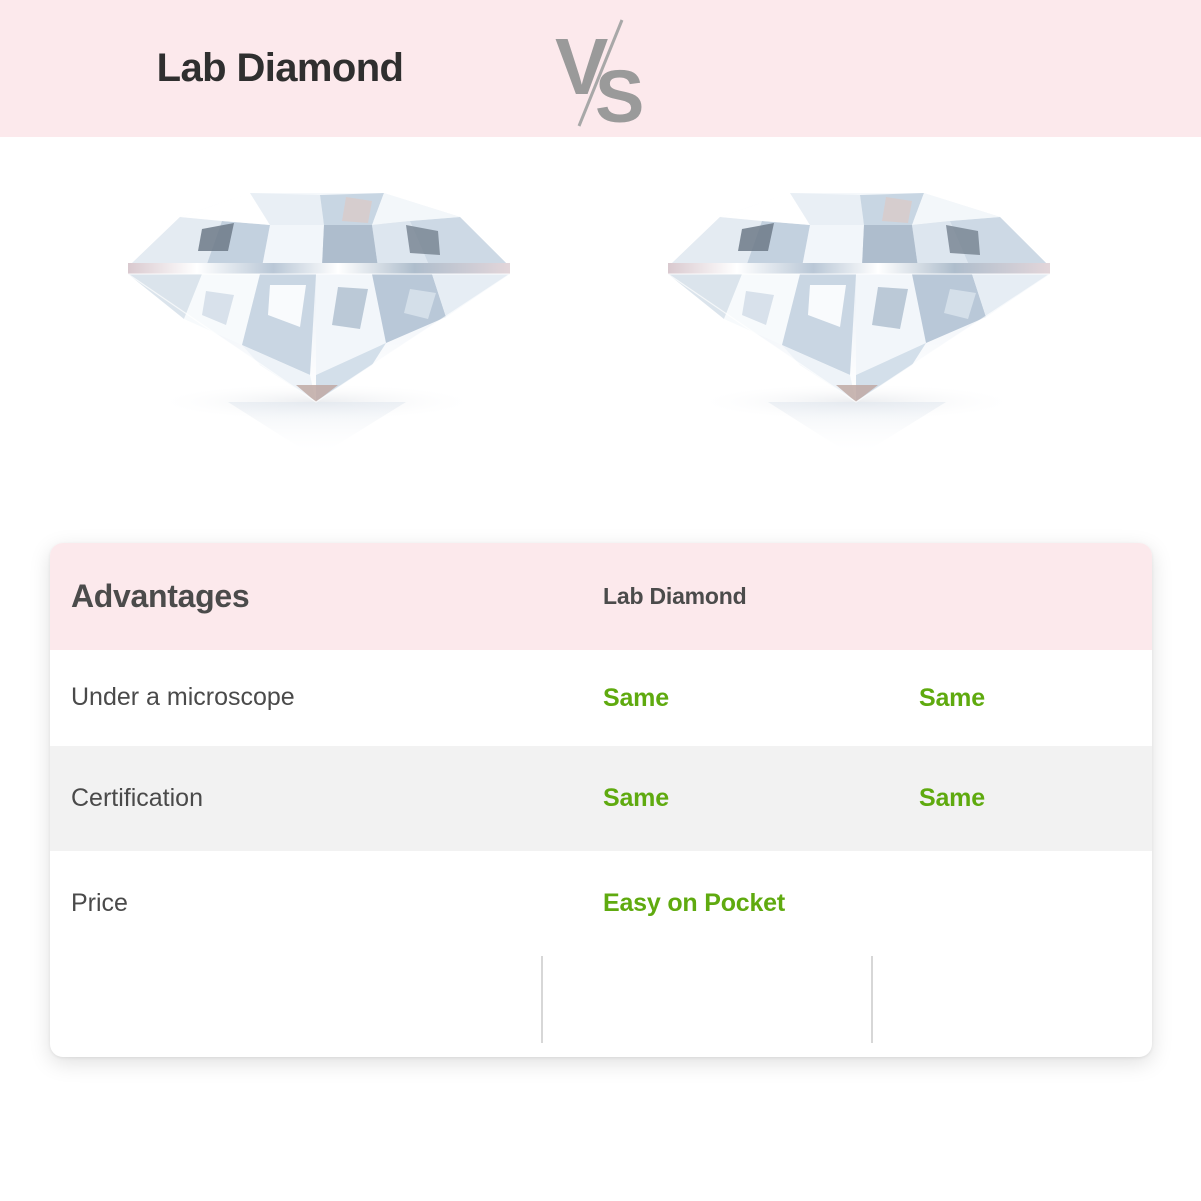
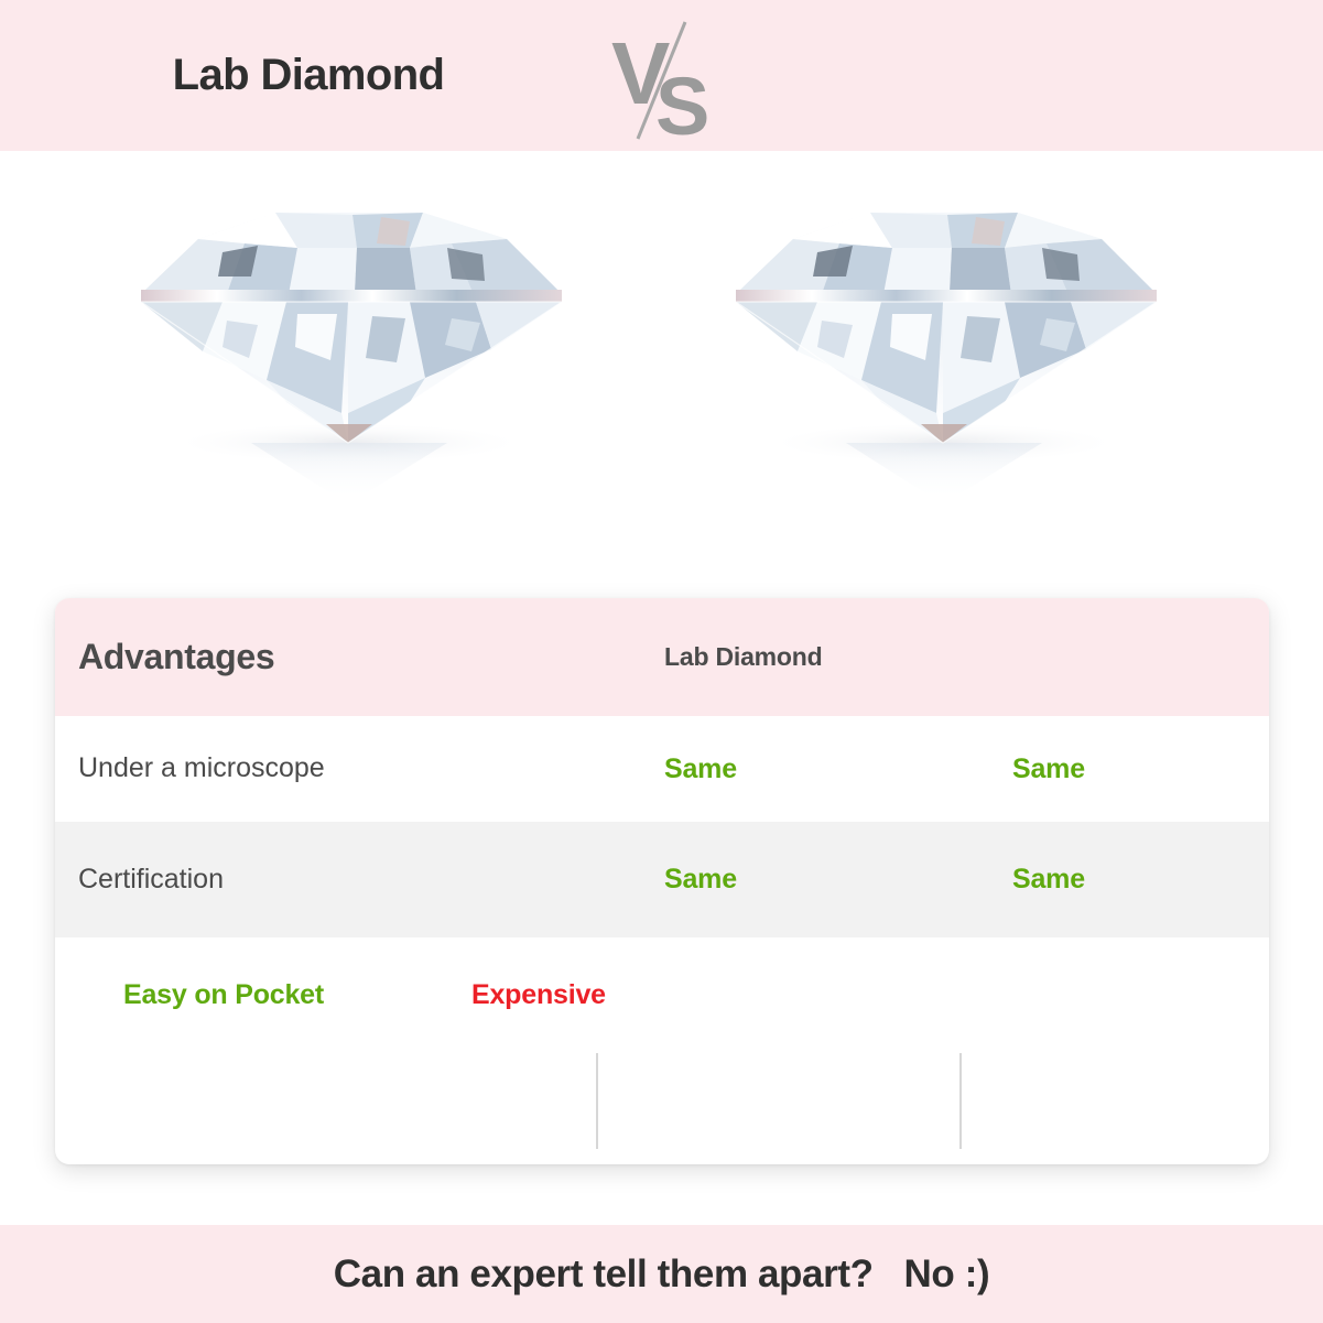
  Lab Diamond
  V
  S
  Advantages
  Lab Diamond
  Under a microscope
  Same
  Same
  Certification
  Same
  Same
- Price
  Easy on Pocket
+ Expensive
+ Can an expert tell them apart? No :)
